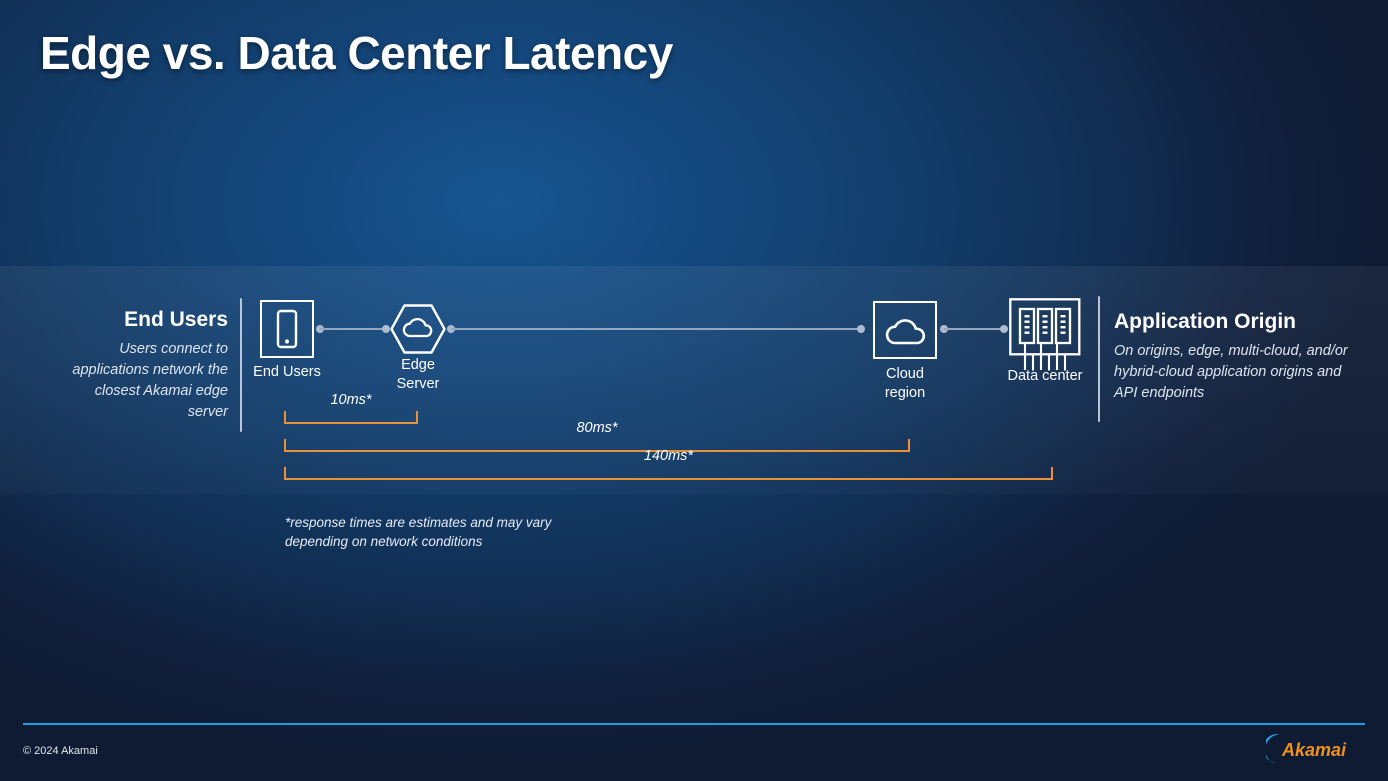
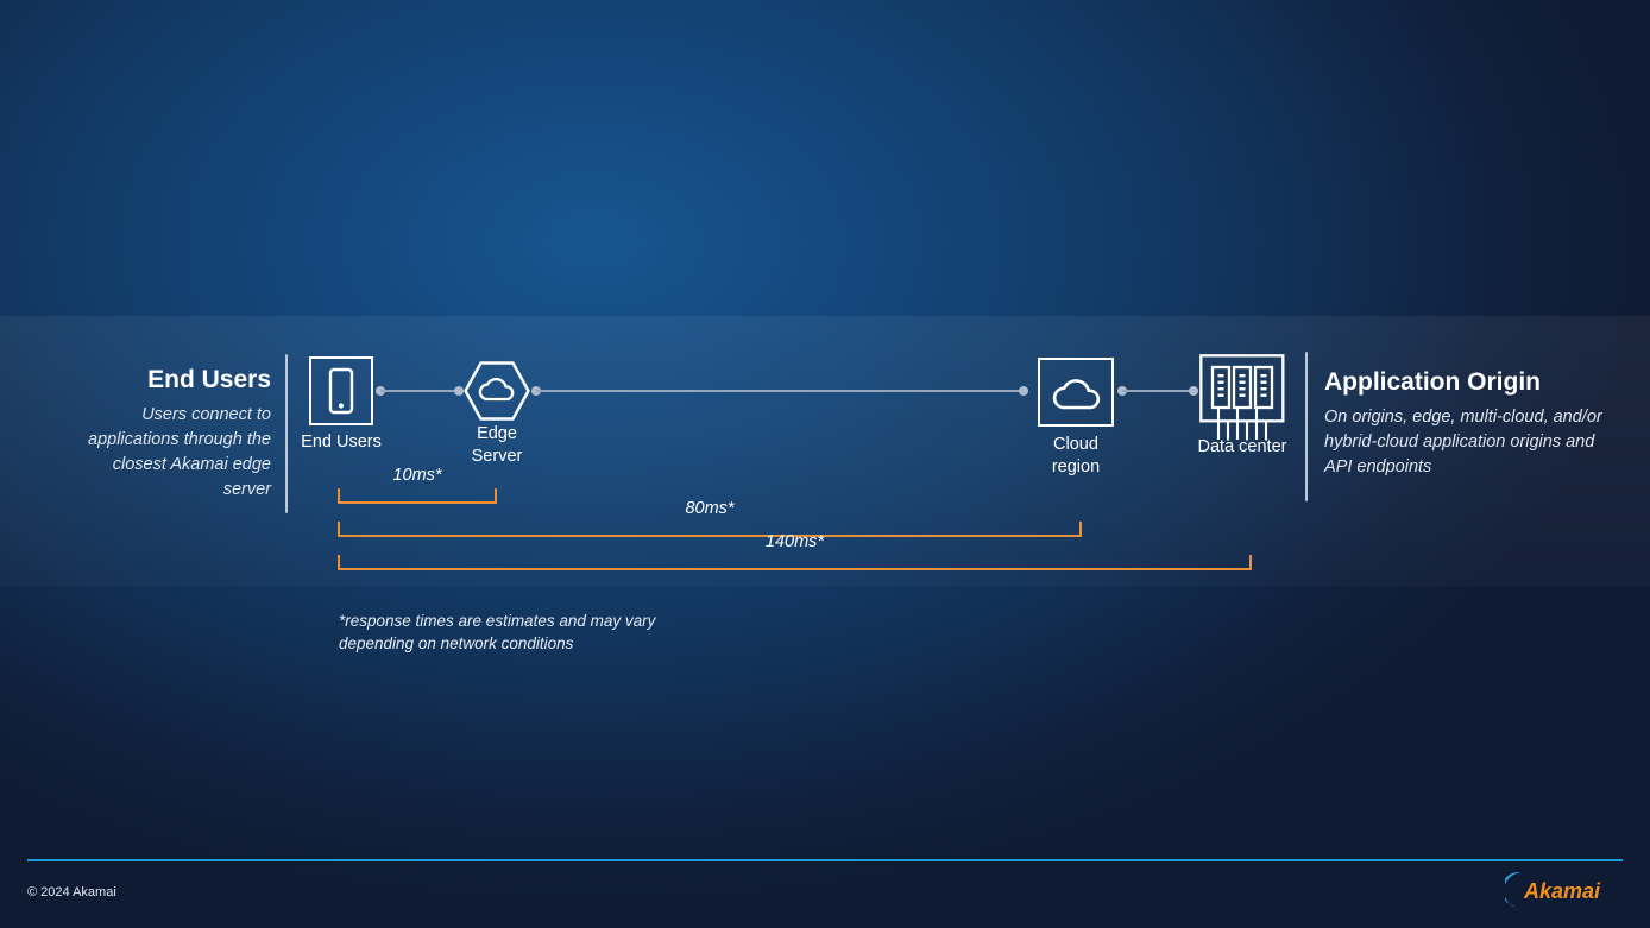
- Edge vs. Data Center Latency
  End Users
- Users connect to applications network the closest Akamai edge server
+ Users connect to applications through the closest Akamai edge server
  Application Origin
  On origins, edge, multi-cloud, and/or hybrid-cloud application origins and API endpoints
  End Users
  Edge
  Server
  Cloud
  region
  Data center
  10ms*
  80ms*
  140ms*
  *response times are estimates and may vary
  depending on network conditions
  © 2024 Akamai
  Akamai
